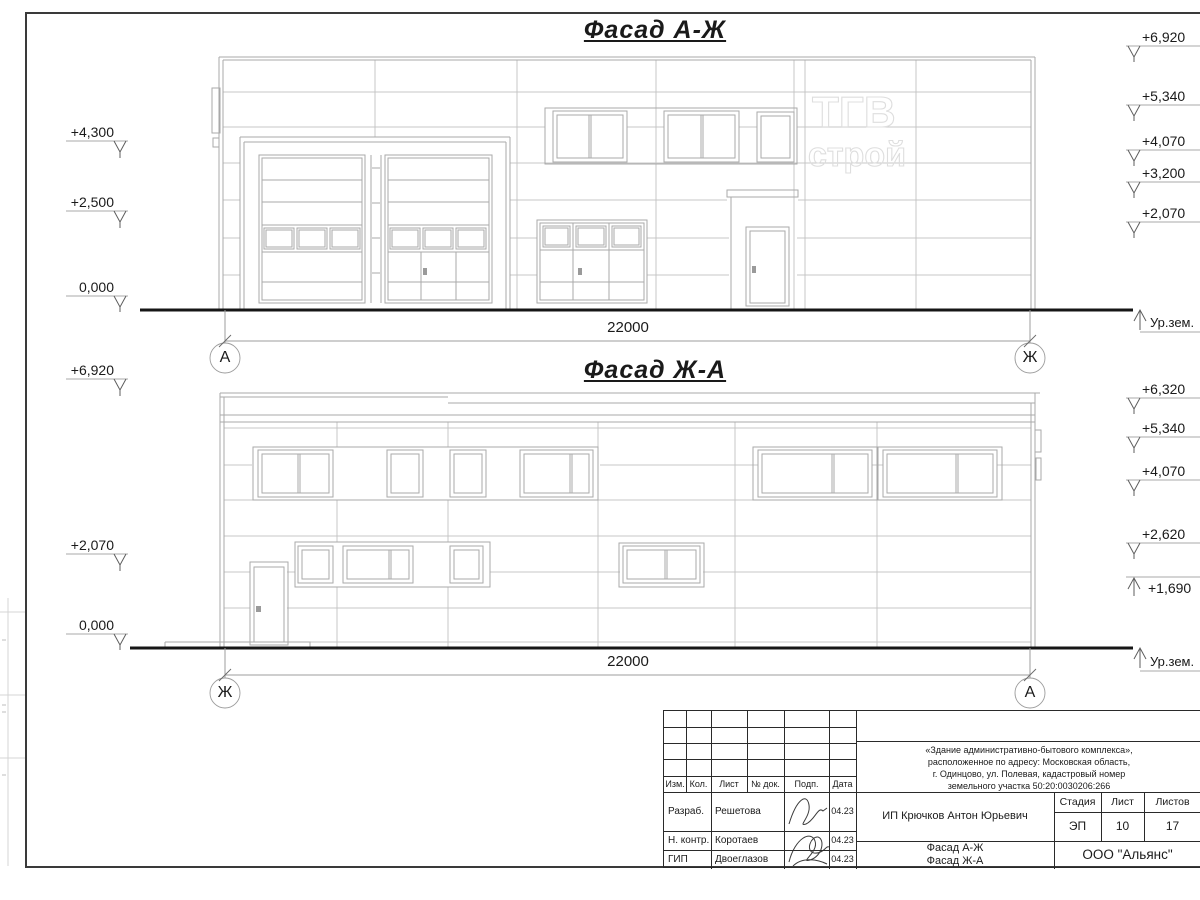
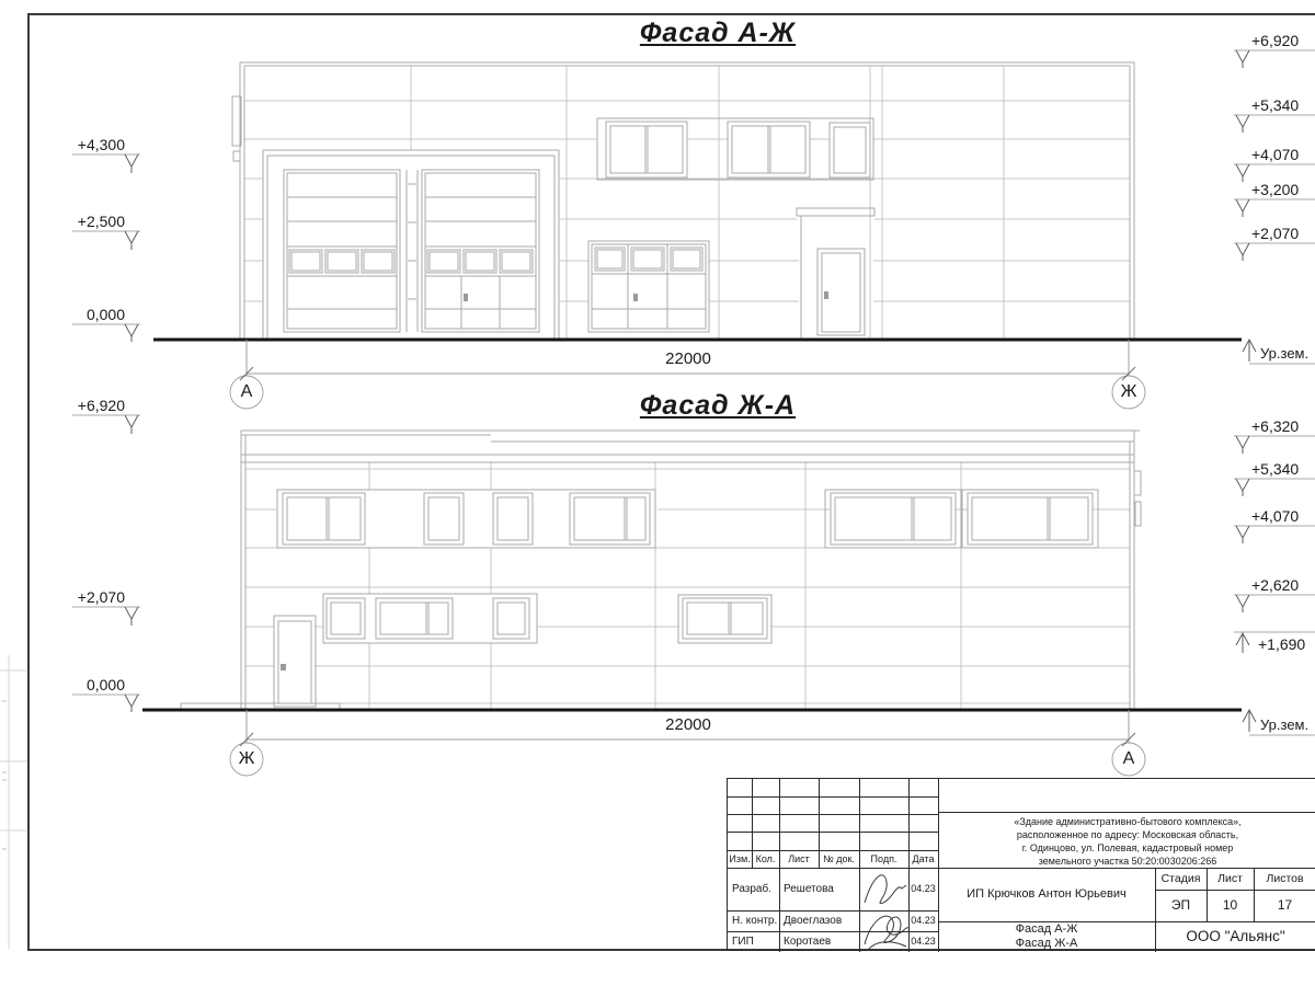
- ТГВ
- строй
  Фасад А-Ж
  Фасад Ж-А
  22000
  22000
  А
  Ж
  Ж
  А
  +4,300
  +2,500
  0,000
  +6,920
  +5,340
  +4,070
  +3,200
  +2,070
  Ур.зем.
  +6,920
  +2,070
  0,000
  +6,320
  +5,340
  +4,070
  +2,620
  +1,690
  Ур.зем.
  Изм.
  Кол.
  Лист
  № док.
  Подп.
  Дата
  Разраб.
  Решетова
  04.23
  Н. контр.
- Коротаев
+ Двоеглазов
  04.23
  ГИП
- Двоеглазов
+ Коротаев
  04.23
  «Здание административно-бытового комплекса»,
  расположенное по адресу: Московская область,
  г. Одинцово, ул. Полевая, кадастровый номер
  земельного участка 50:20:0030206:266
  ИП Крючков Антон Юрьевич
  Фасад А-Ж
  Фасад Ж-А
  Стадия
  Лист
  Листов
  ЭП
  10
  17
  ООО "Альянс"
